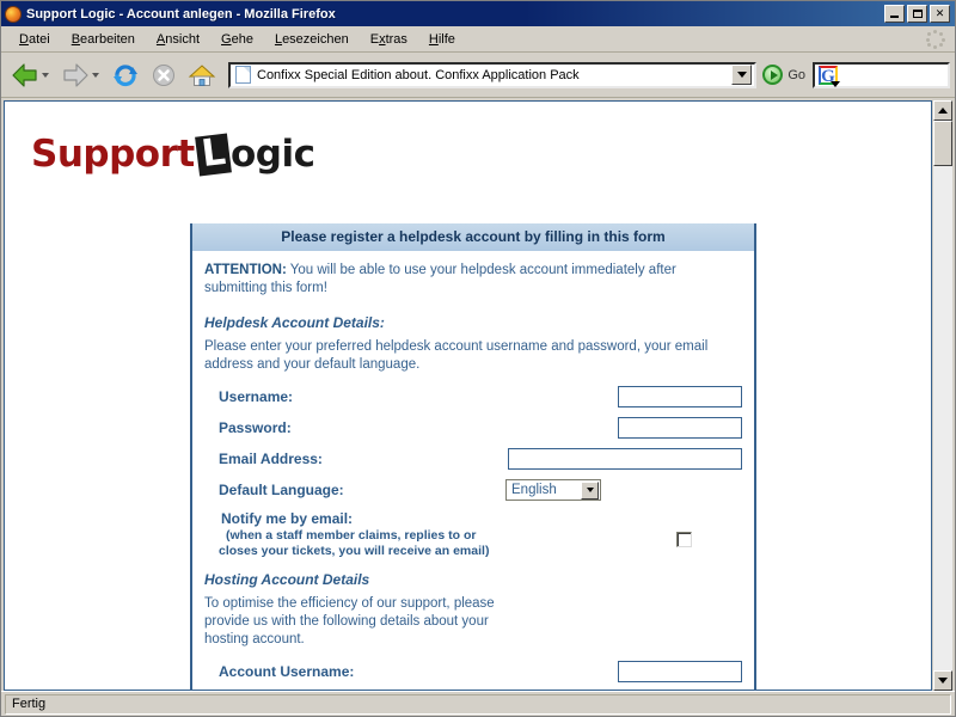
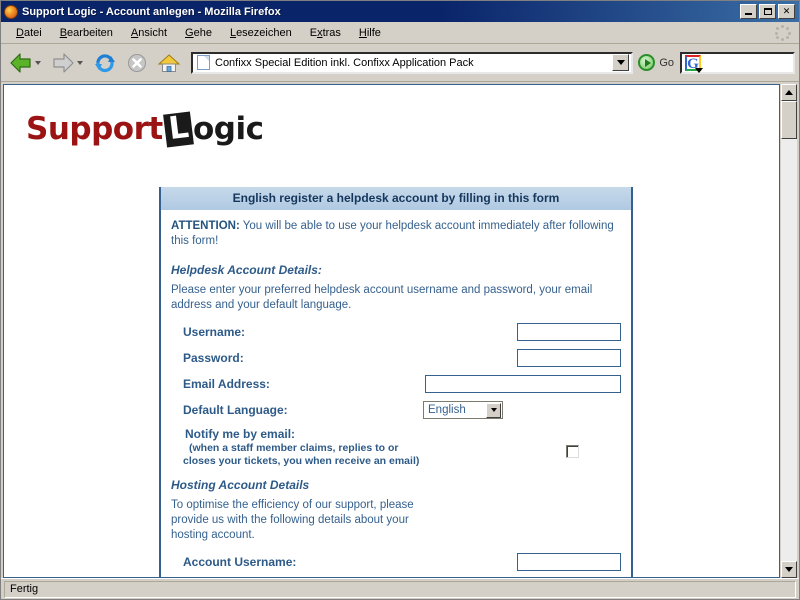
  Support Logic - Account anlegen - Mozilla Firefox
  ✕
  Datei
  Bearbeiten
  Ansicht
  Gehe
  Lesezeichen
  Extras
  Hilfe
- Confixx Special Edition about. Confixx Application Pack
+ Confixx Special Edition inkl. Confixx Application Pack
  Go
  G
  Support
  ogic
- Please register a helpdesk account by filling in this form
+ English register a helpdesk account by filling in this form
- ATTENTION: You will be able to use your helpdesk account immediately after submitting this form!
+ ATTENTION: You will be able to use your helpdesk account immediately after following this form!
  Helpdesk Account Details:
  Please enter your preferred helpdesk account username and password, your email address and your default language.
  Username:
  Password:
  Email Address:
  Default Language:
  English
  Notify me by email:
  (when a staff member claims, replies to or
- closes your tickets, you will receive an email)
+ closes your tickets, you when receive an email)
  Hosting Account Details
  To optimise the efficiency of our support, please provide us with the following details about your hosting account.
  Account Username:
  Fertig
